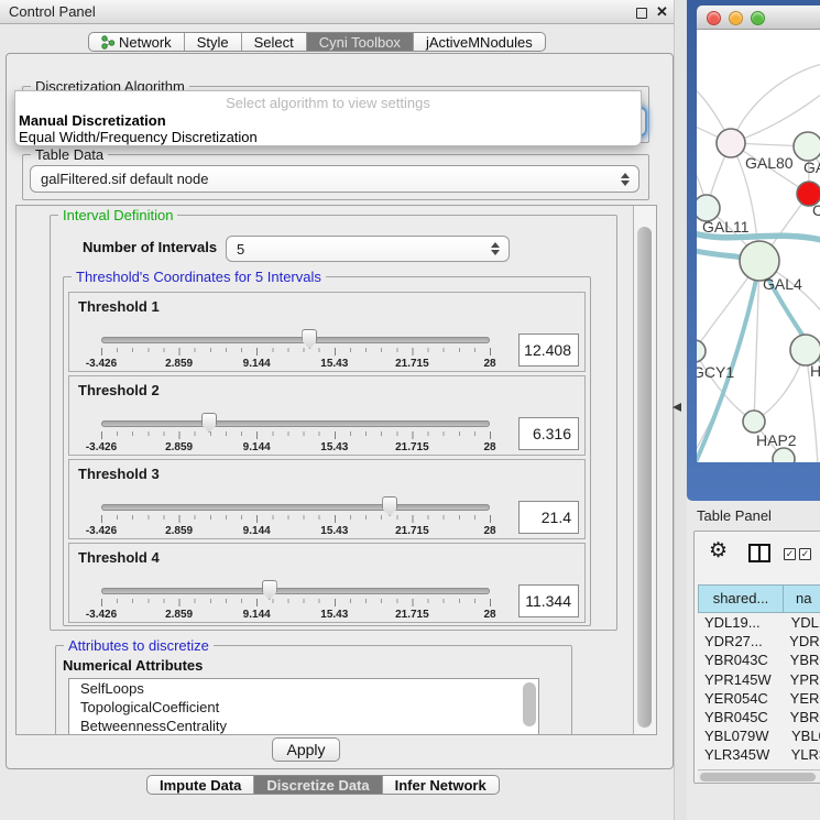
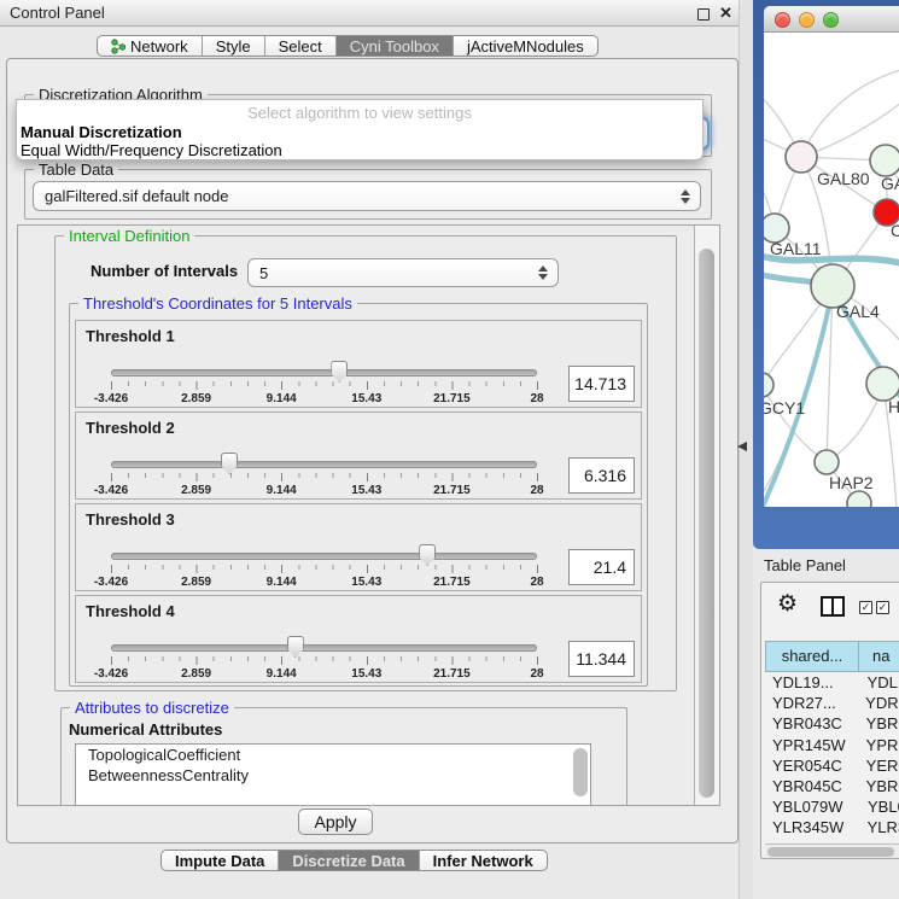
  Control Panel
  ✕
  Network
  Style
  Select
  Cyni Toolbox
  jActiveMNodules
  Discretization Algorithm
  Select algorithm to view settings
  Manual Discretization
  Equal Width/Frequency Discretization
  Table Data
  galFiltered.sif default node
  Interval Definition
  Number of Intervals
  5
  Threshold's Coordinates for 5 Intervals
  Threshold 1
  -3.426
  2.859
  9.144
  15.43
  21.715
  28
- 12.408
+ 14.713
  Threshold 2
  -3.426
  2.859
  9.144
  15.43
  21.715
  28
  6.316
  Threshold 3
  -3.426
  2.859
  9.144
  15.43
  21.715
  28
  21.4
  Threshold 4
  -3.426
  2.859
  9.144
  15.43
  21.715
  28
  11.344
  Attributes to discretize
  Numerical Attributes
- SelfLoops
  TopologicalCoefficient
  BetweennessCentrality
  Apply
  Impute Data
  Discretize Data
  Infer Network
  GAL80
  C
  GAL11
  GAL4
  GCY1
  H
  HAP2
  Table Panel
  ⚙
  ✓
  ✓
  shared...
  na
  YDL19...
  YDL
  YDR27...
  YDR
  YBR043C
  YBR
  YPR145W
  YPR
  YER054C
  YER
  YBR045C
  YBR
  YBL079W
  YBL
  YLR345W
  YLR
